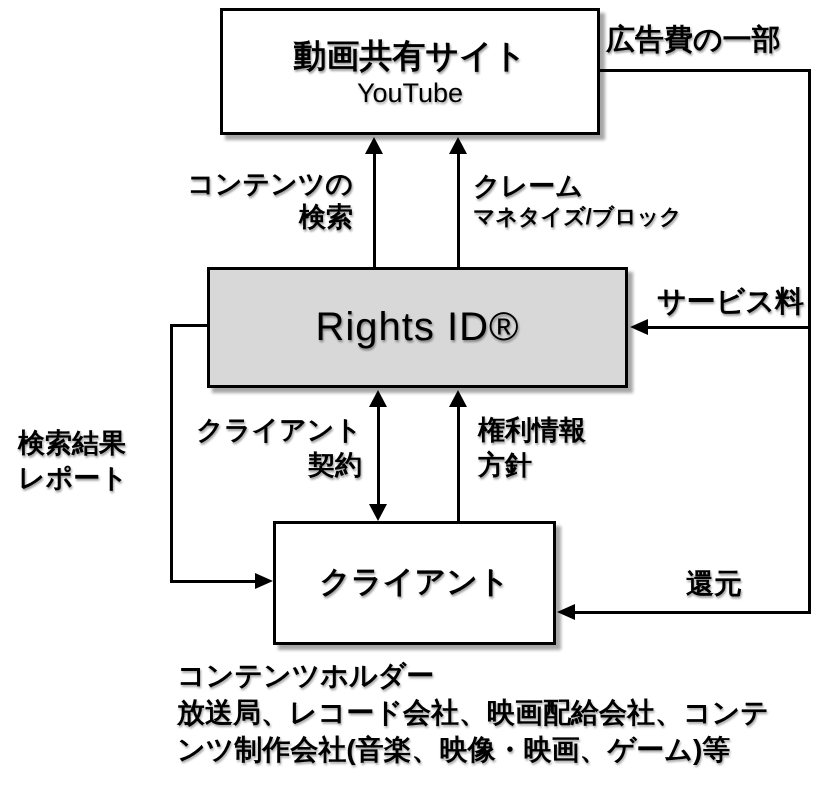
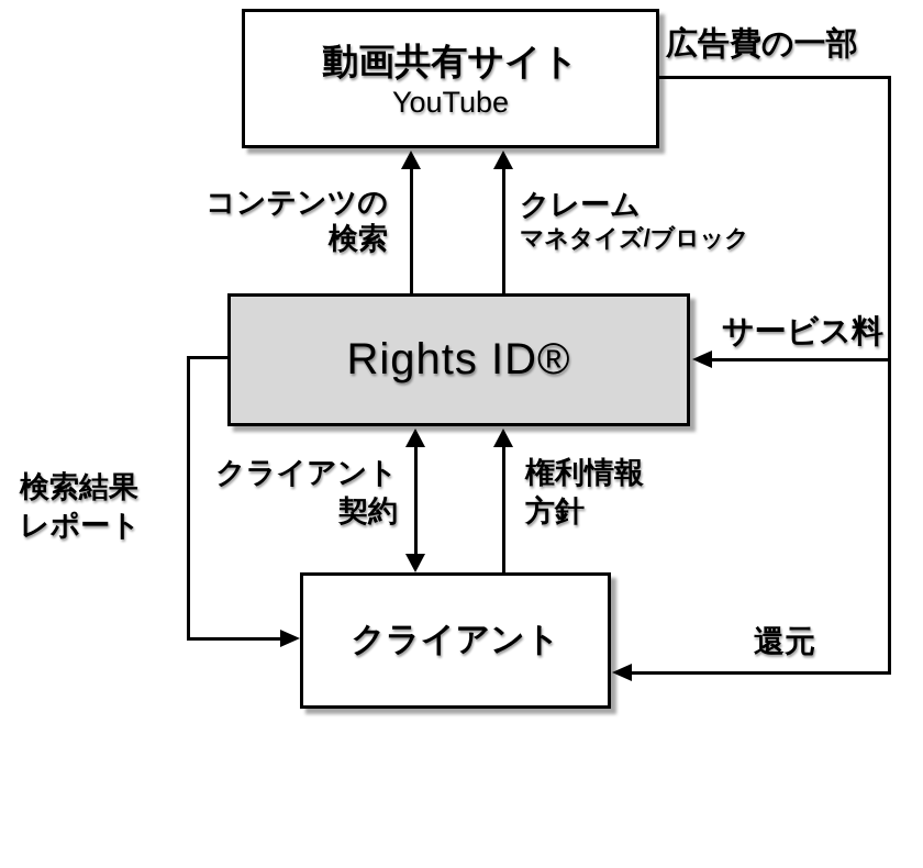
  動画共有サイト
  YouTube
  Rights ID®
  クライアント
  広告費の一部
  コンテンツの
  検索
  クレーム
  マネタイズ/ブロック
  サービス料
  検索結果
  レポート
  クライアント
  契約
  権利情報
  方針
  還元
- コンテンツホルダー
- 放送局、レコード会社、映画配給会社、コンテ
- ンツ制作会社(音楽、映像・映画、ゲーム)等
